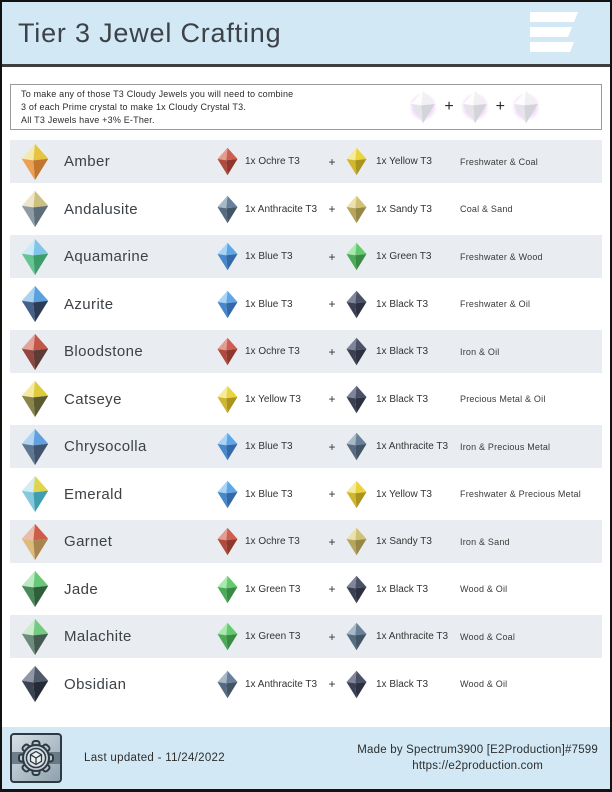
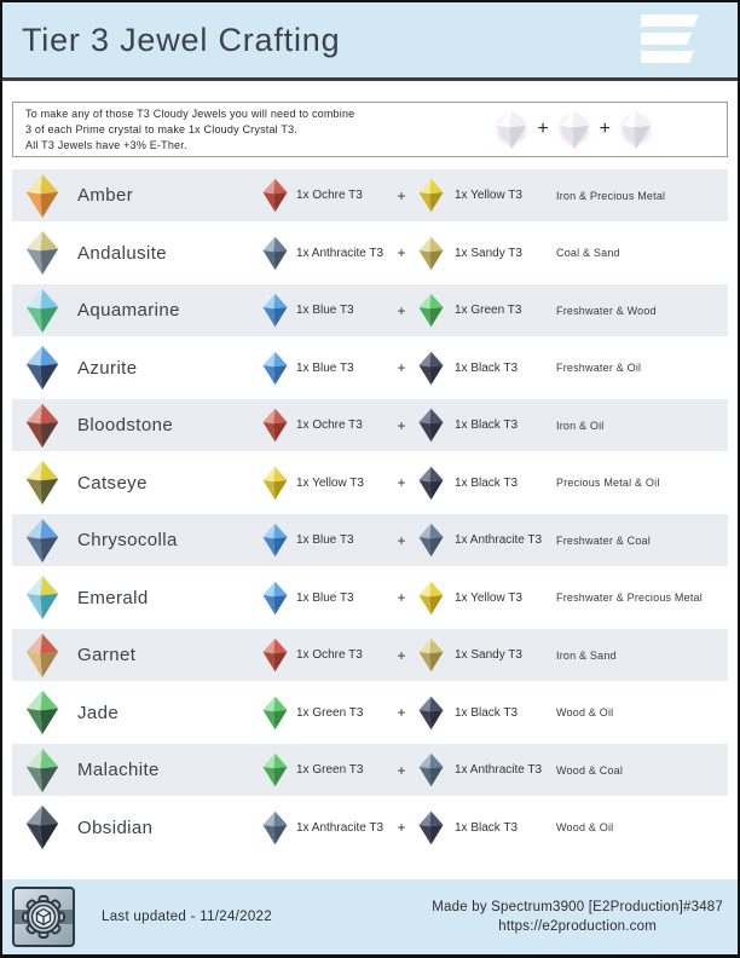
  Tier 3 Jewel Crafting
  To make any of those T3 Cloudy Jewels you will need to combine
  3 of each Prime crystal to make 1x Cloudy Crystal T3.
  All T3 Jewels have +3% E-Ther.
  +
  +
  Amber
  1x Ochre T3
  +
  1x Yellow T3
- Freshwater & Coal
+ Iron & Precious Metal
  Andalusite
  1x Anthracite T3
  +
  1x Sandy T3
  Coal & Sand
  Aquamarine
  1x Blue T3
  +
  1x Green T3
  Freshwater & Wood
  Azurite
  1x Blue T3
  +
  1x Black T3
  Freshwater & Oil
  Bloodstone
  1x Ochre T3
  +
  1x Black T3
  Iron & Oil
  Catseye
  1x Yellow T3
  +
  1x Black T3
  Precious Metal & Oil
  Chrysocolla
  1x Blue T3
  +
  1x Anthracite T3
- Iron & Precious Metal
+ Freshwater & Coal
  Emerald
  1x Blue T3
  +
  1x Yellow T3
  Freshwater & Precious Metal
  Garnet
  1x Ochre T3
  +
  1x Sandy T3
  Iron & Sand
  Jade
  1x Green T3
  +
  1x Black T3
  Wood & Oil
  Malachite
  1x Green T3
  +
  1x Anthracite T3
  Wood & Coal
  Obsidian
  1x Anthracite T3
  +
  1x Black T3
  Wood & Oil
  Last updated - 11/24/2022
- Made by Spectrum3900 [E2Production]#7599
+ Made by Spectrum3900 [E2Production]#3487
  https://e2production.com
